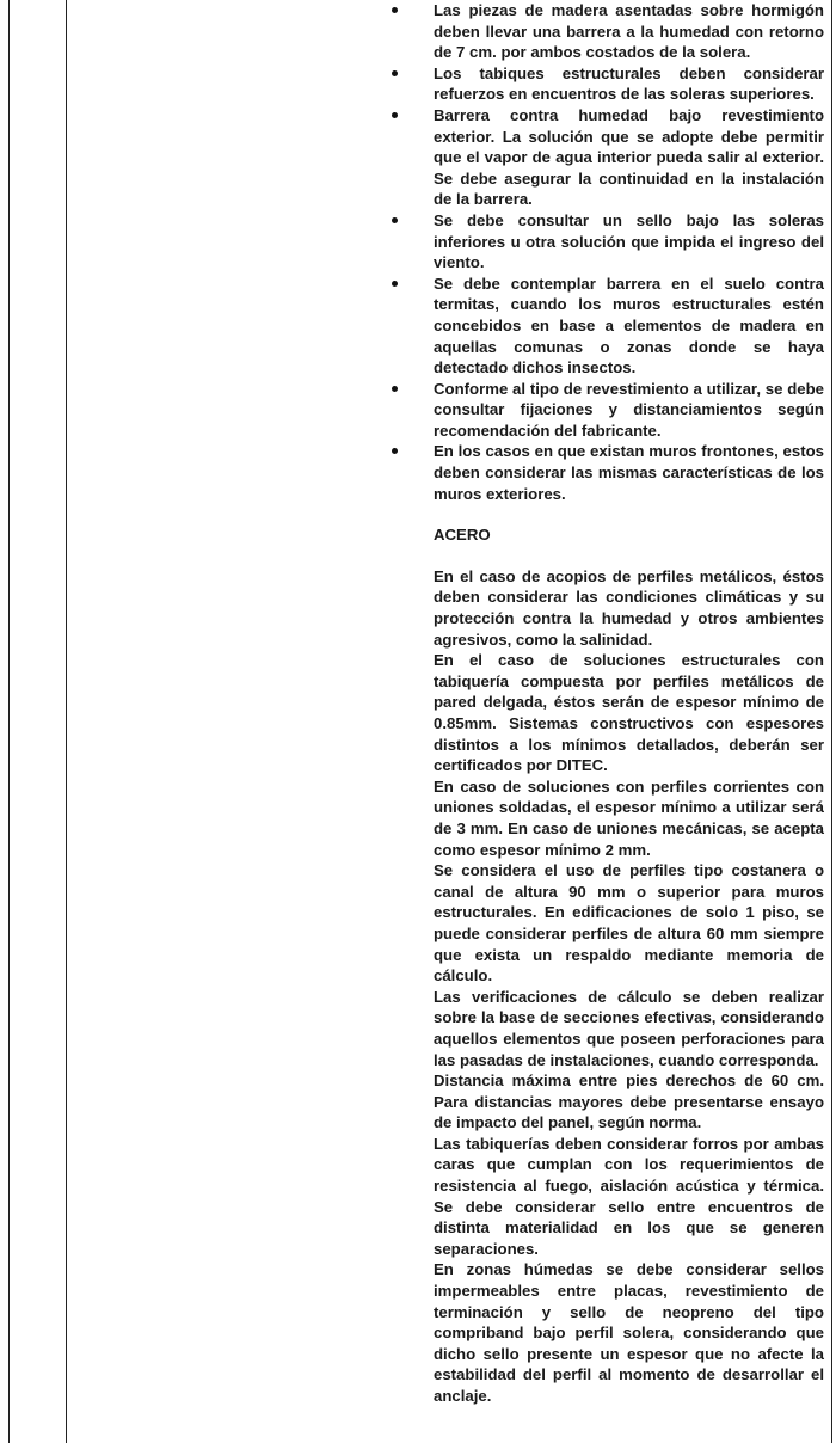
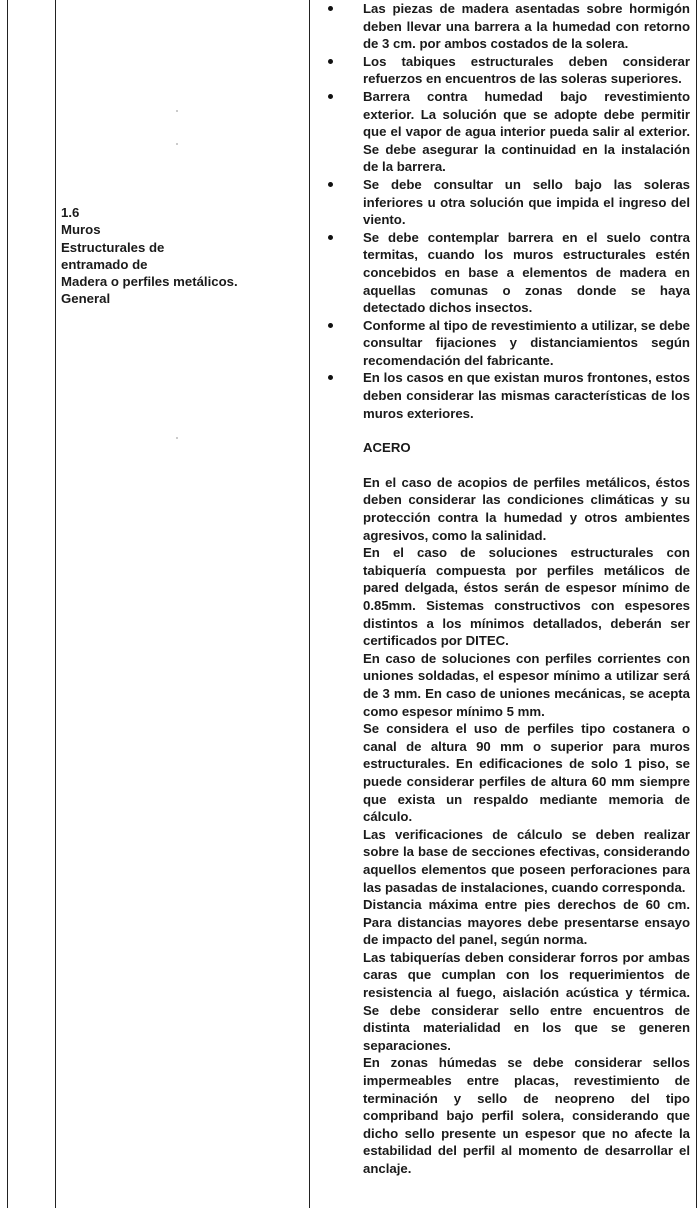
+ 1.6
+ Muros
+ Estructurales de
+ entramado de
+ Madera o perfiles metálicos.
+ General
- Las piezas de madera asentadas sobre hormigón deben llevar una barrera a la humedad con retorno de 7 cm. por ambos costados de la solera.
+ Las piezas de madera asentadas sobre hormigón deben llevar una barrera a la humedad con retorno de 3 cm. por ambos costados de la solera.
  Los tabiques estructurales deben considerar refuerzos en encuentros de las soleras superiores.
  Barrera contra humedad bajo revestimiento exterior. La solución que se adopte debe permitir que el vapor de agua interior pueda salir al exterior. Se debe asegurar la continuidad en la instalación de la barrera.
  Se debe consultar un sello bajo las soleras inferiores u otra solución que impida el ingreso del viento.
  Se debe contemplar barrera en el suelo contra termitas, cuando los muros estructurales estén concebidos en base a elementos de madera en aquellas comunas o zonas donde se haya detectado dichos insectos.
  Conforme al tipo de revestimiento a utilizar, se debe consultar fijaciones y distanciamientos según recomendación del fabricante.
  En los casos en que existan muros frontones, estos deben considerar las mismas características de los muros exteriores.
  ACERO
  En el caso de acopios de perfiles metálicos, éstos deben considerar las condiciones climáticas y su protección contra la humedad y otros ambientes agresivos, como la salinidad.
  En el caso de soluciones estructurales con tabiquería compuesta por perfiles metálicos de pared delgada, éstos serán de espesor mínimo de 0.85mm. Sistemas constructivos con espesores distintos a los mínimos detallados, deberán ser certificados por DITEC.
- En caso de soluciones con perfiles corrientes con uniones soldadas, el espesor mínimo a utilizar será de 3 mm. En caso de uniones mecánicas, se acepta como espesor mínimo 2 mm.
+ En caso de soluciones con perfiles corrientes con uniones soldadas, el espesor mínimo a utilizar será de 3 mm. En caso de uniones mecánicas, se acepta como espesor mínimo 5 mm.
  Se considera el uso de perfiles tipo costanera o canal de altura 90 mm o superior para muros estructurales. En edificaciones de solo 1 piso, se puede considerar perfiles de altura 60 mm siempre que exista un respaldo mediante memoria de cálculo.
  Las verificaciones de cálculo se deben realizar sobre la base de secciones efectivas, considerando aquellos elementos que poseen perforaciones para las pasadas de instalaciones, cuando corresponda.
  Distancia máxima entre pies derechos de 60 cm. Para distancias mayores debe presentarse ensayo de impacto del panel, según norma.
  Las tabiquerías deben considerar forros por ambas caras que cumplan con los requerimientos de resistencia al fuego, aislación acústica y térmica. Se debe considerar sello entre encuentros de distinta materialidad en los que se generen separaciones.
  En zonas húmedas se debe considerar sellos impermeables entre placas, revestimiento de terminación y sello de neopreno del tipo compriband bajo perfil solera, considerando que dicho sello presente un espesor que no afecte la estabilidad del perfil al momento de desarrollar el anclaje.
